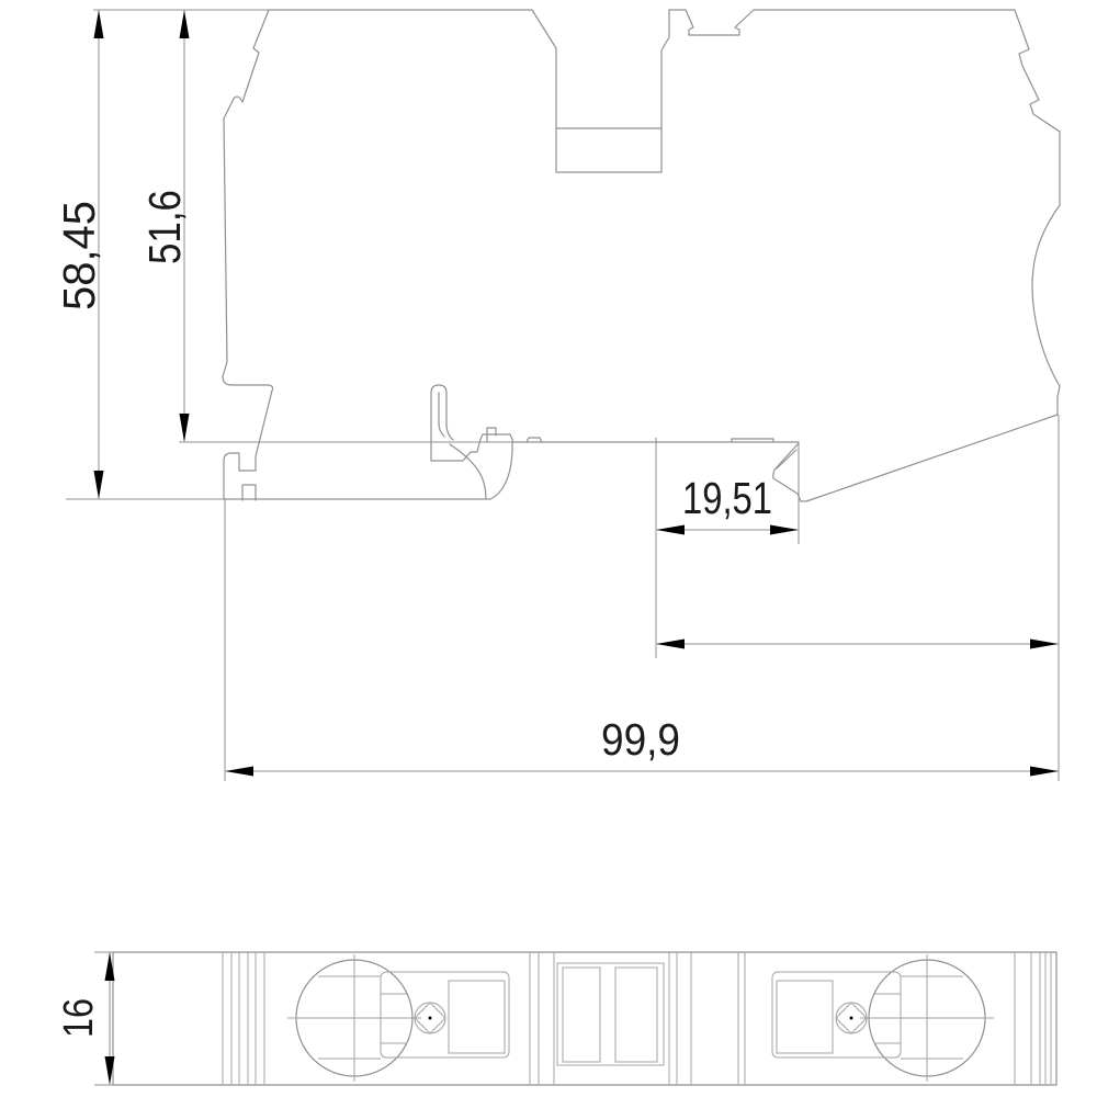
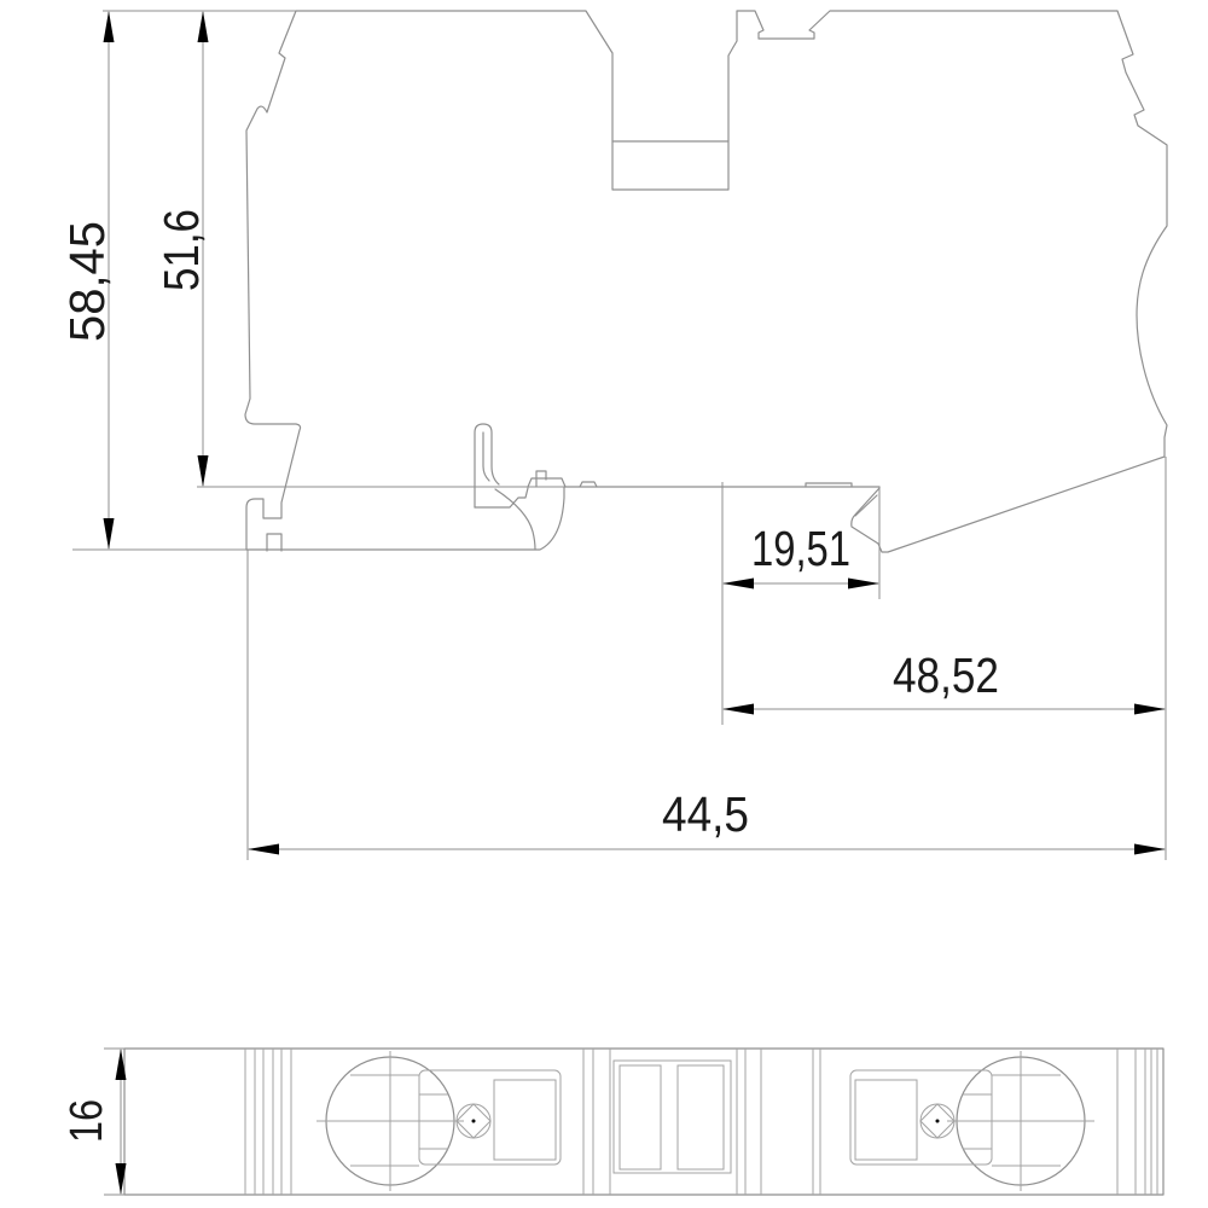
  19,51
+ 48,52
- 99,9
+ 44,5
